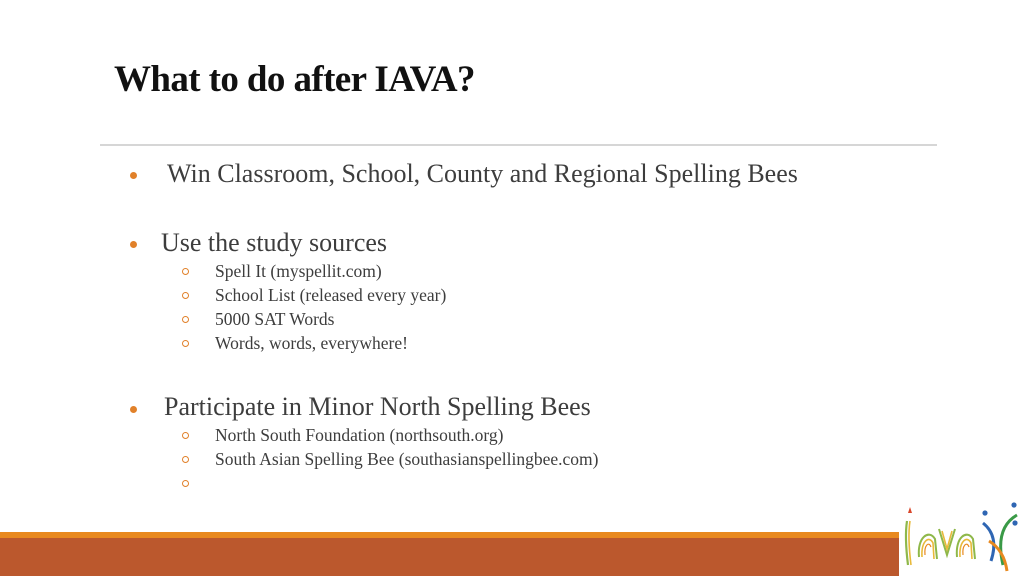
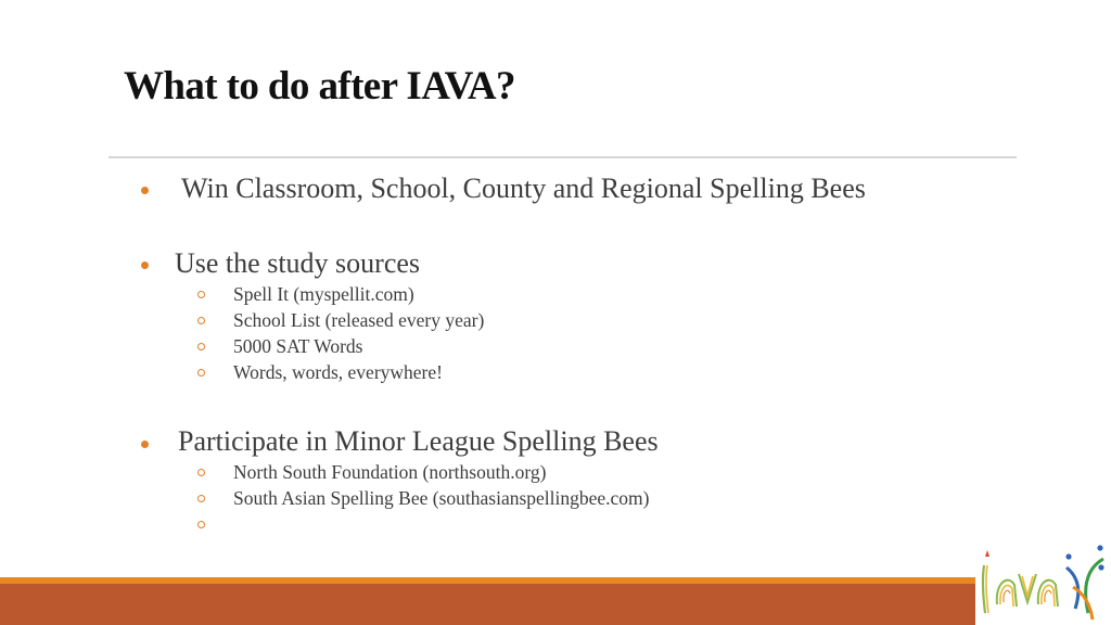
  What to do after IAVA?
  Win Classroom, School, County and Regional Spelling Bees
  Use the study sources
  Spell It (myspellit.com)
  School List (released every year)
  5000 SAT Words
  Words, words, everywhere!
- Participate in Minor North Spelling Bees
+ Participate in Minor League Spelling Bees
  North South Foundation (northsouth.org)
  South Asian Spelling Bee (southasianspellingbee.com)
